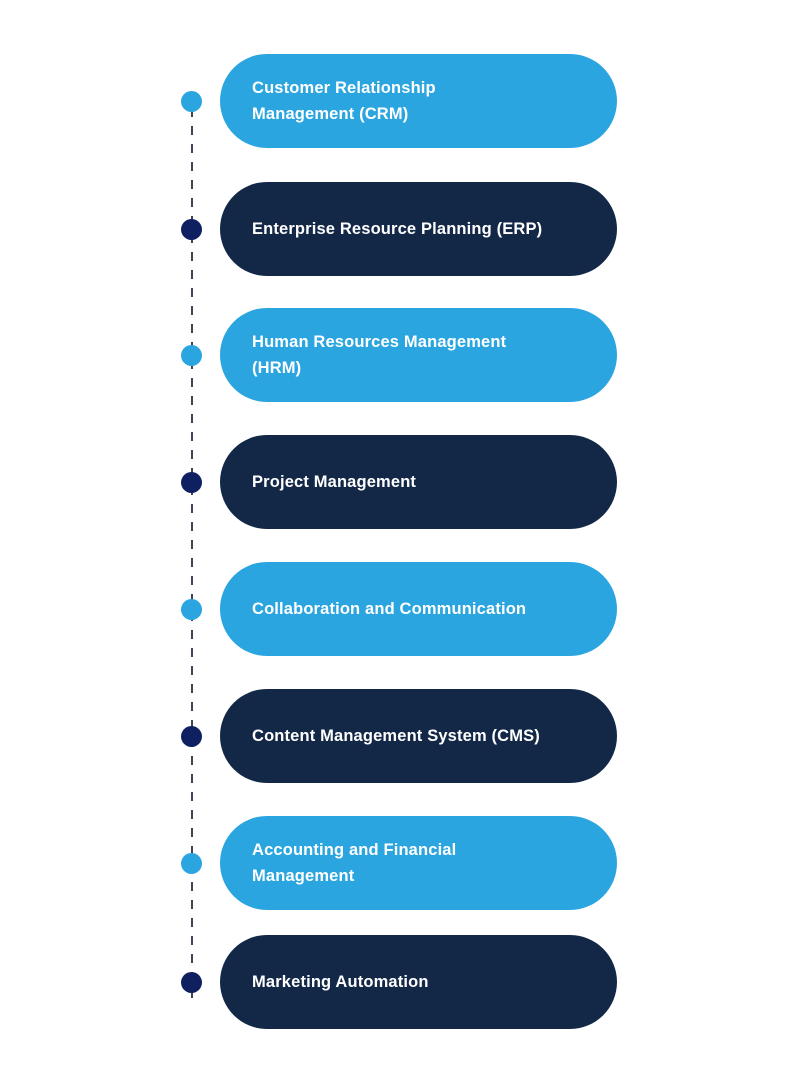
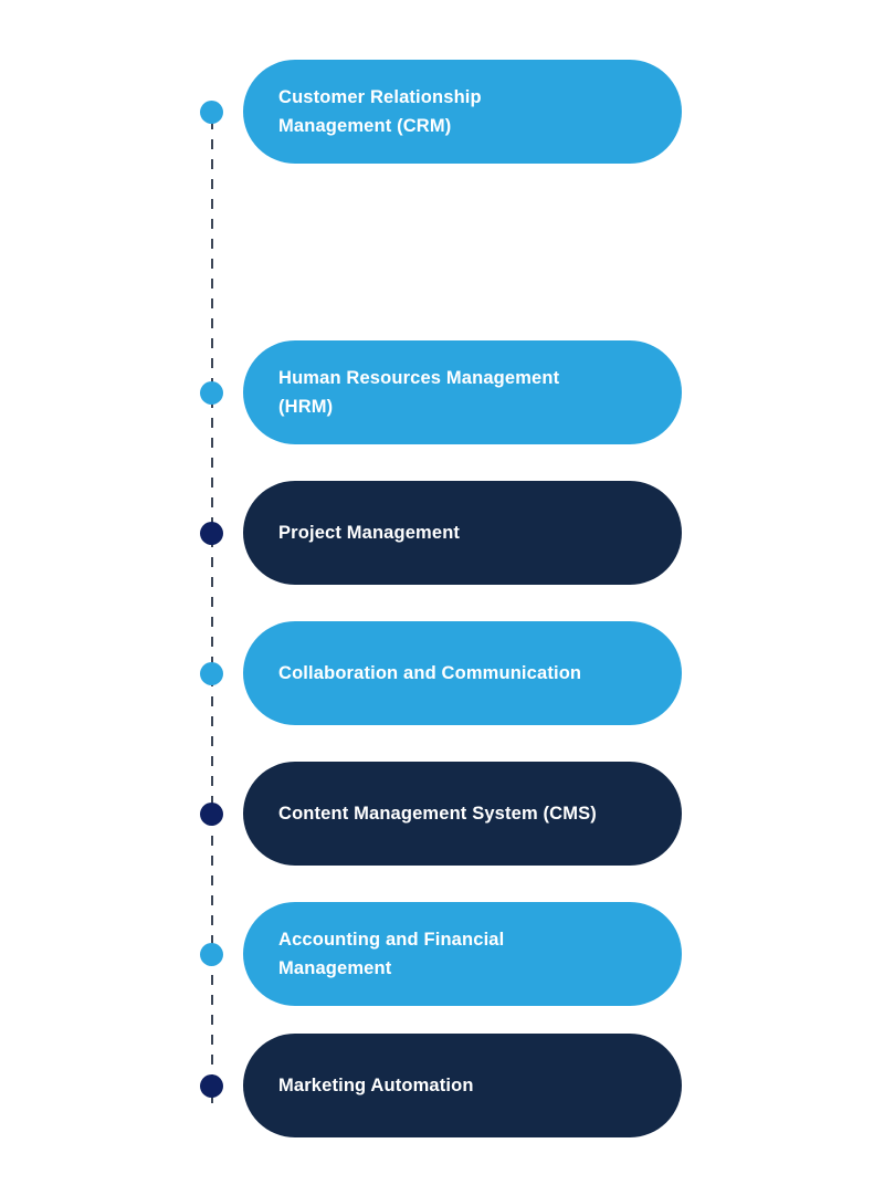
  Customer Relationship
  Management (CRM)
- Enterprise Resource Planning (ERP)
  Human Resources Management
  (HRM)
  Project Management
  Collaboration and Communication
  Content Management System (CMS)
  Accounting and Financial
  Management
  Marketing Automation
